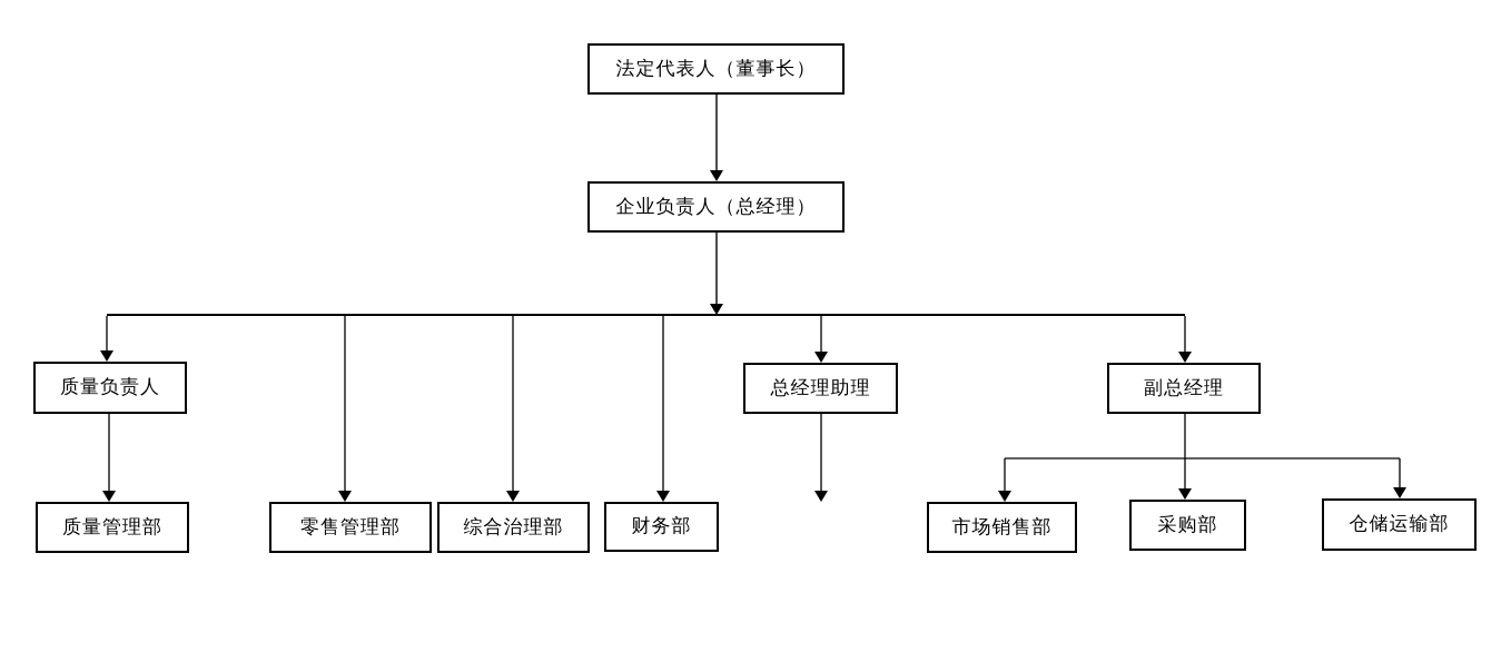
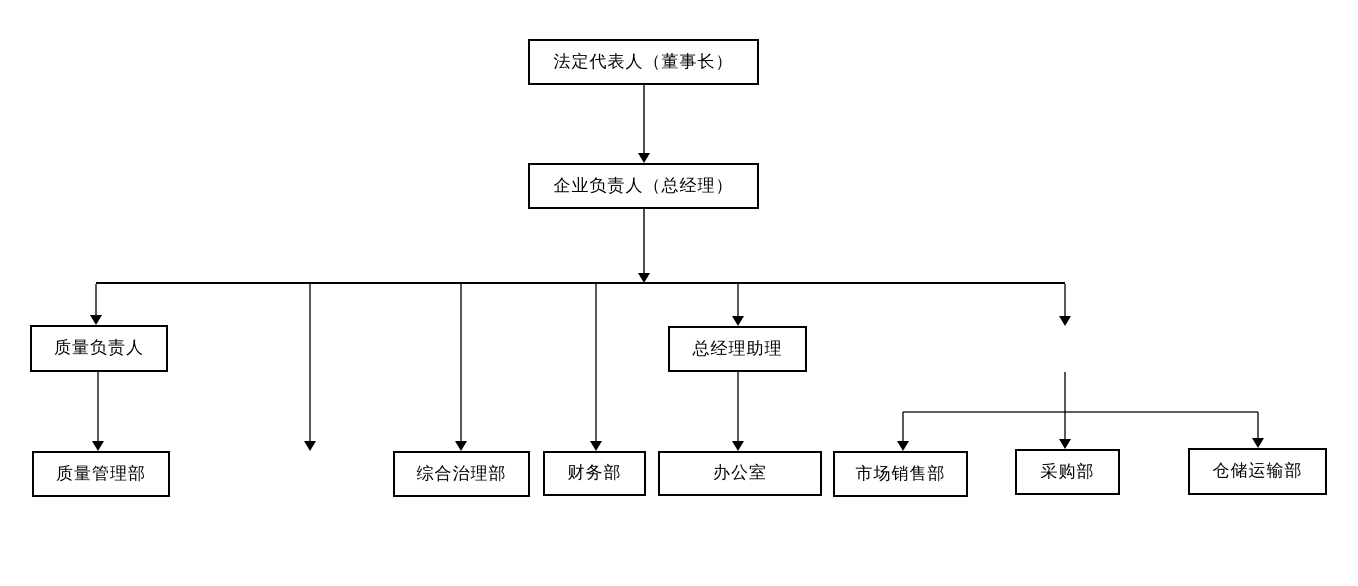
  法定代表人（董事长）
  企业负责人（总经理）
  质量负责人
  总经理助理
- 副总经理
  质量管理部
- 零售管理部
  综合治理部
  财务部
+ 办公室
  市场销售部
  采购部
  仓储运输部
